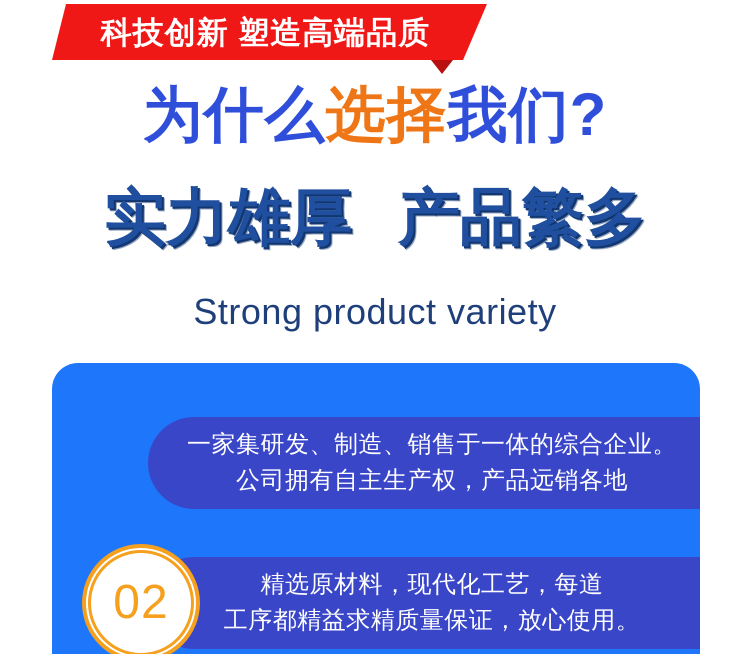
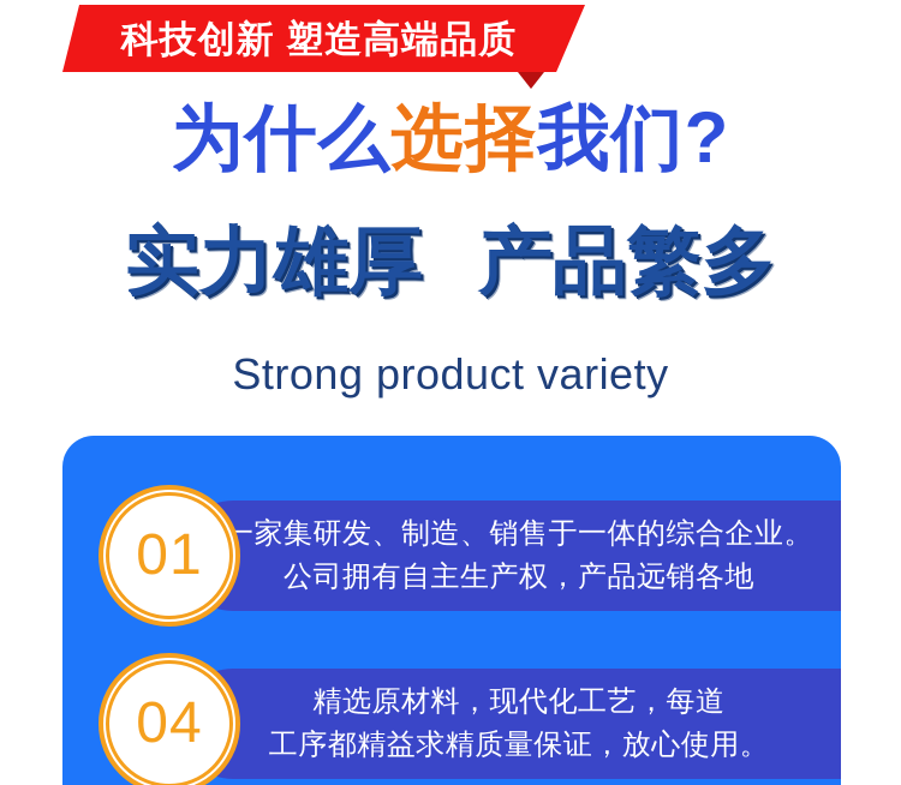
  科技创新 塑造高端品质
  为什么选择我们?
  实力雄厚 产品繁多
  Strong product variety
  一家集研发、制造、销售于一体的综合企业。
  公司拥有自主生产权，产品远销各地
+ 01
  精选原材料，现代化工艺，每道
  工序都精益求精质量保证，放心使用。
- 02
+ 04
